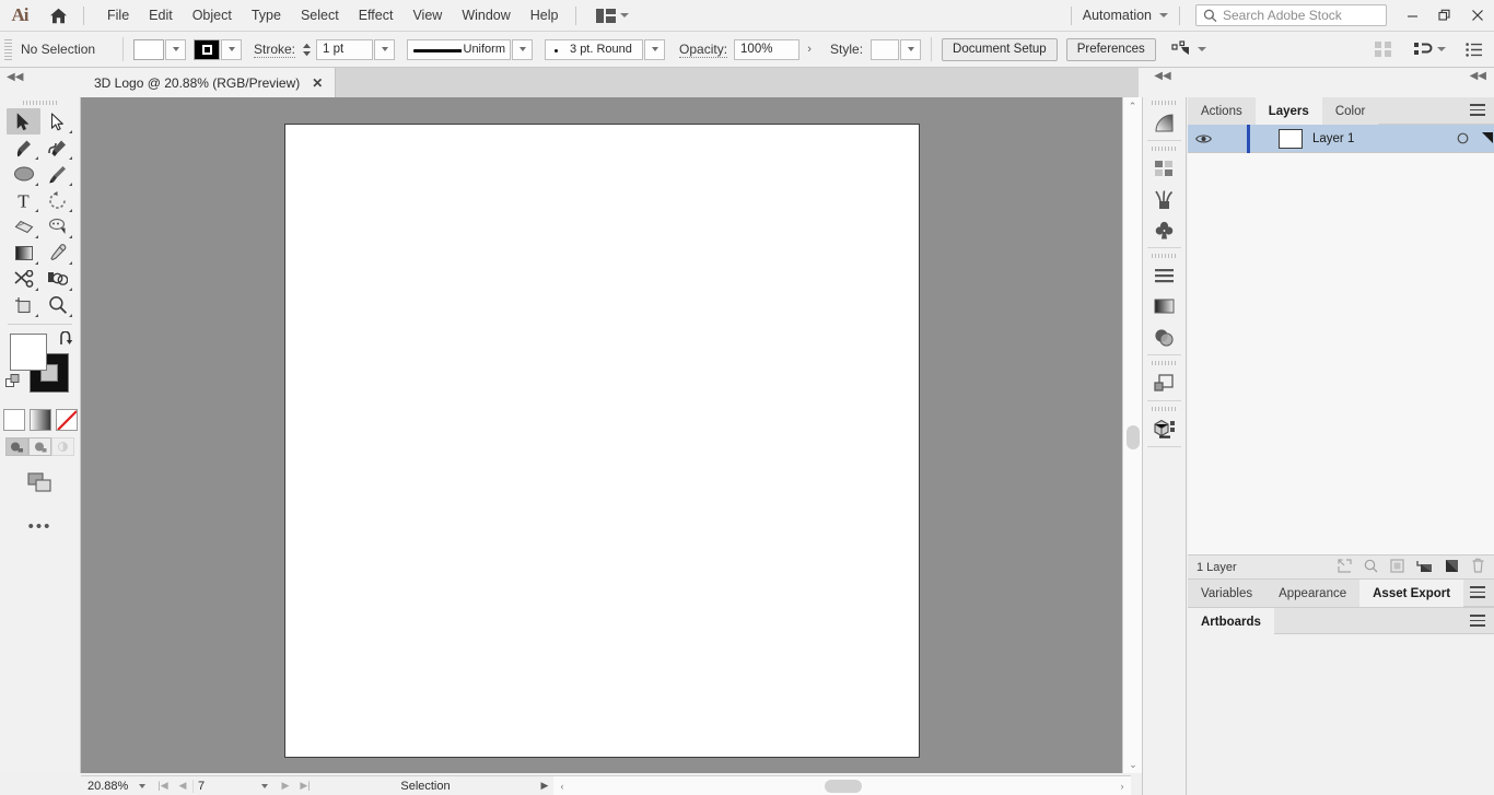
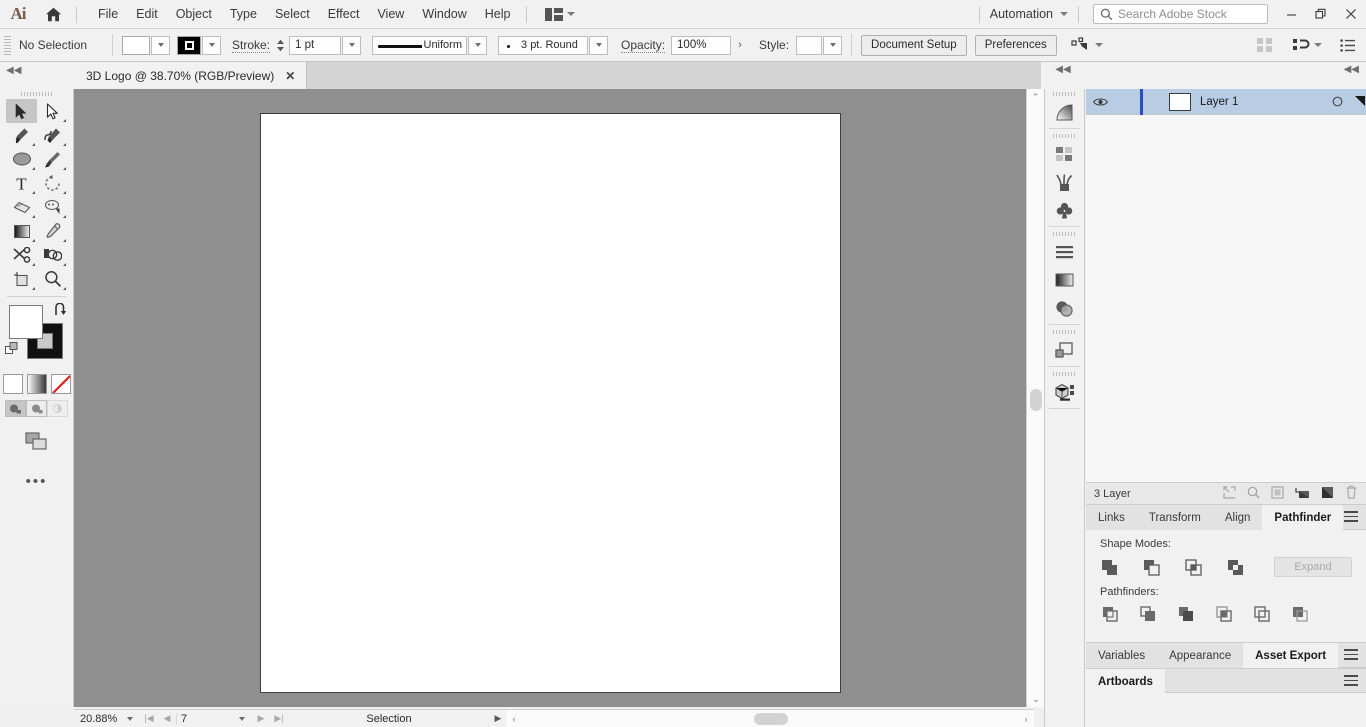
  Ai
  File
  Edit
  Object
  Type
  Select
  Effect
  View
  Window
  Help
  Automation
  Search Adobe Stock
  No Selection
  Stroke:
  1 pt
  Uniform
  3 pt. Round
  Opacity:
  100%
  ›
  Style:
  Document Setup
  Preferences
  ◀◀
- 3D Logo @ 20.88% (RGB/Preview)
+ 3D Logo @ 38.70% (RGB/Preview)
  ✕
  ◀◀
  ◀◀
  T
  •••
  ⌃
  ⌄
  ‹
  ›
- Actions
- Layers
- Color
  Layer 1
- 1 Layer
+ 3 Layer
+ Links
+ Transform
+ Align
+ Pathfinder
+ Shape Modes:
+ Expand
+ Pathfinders:
  Variables
  Appearance
  Asset Export
  Artboards
  20.88%
  |◀
  ◀
  7
  ▶
  ▶|
  Selection
  ▶
